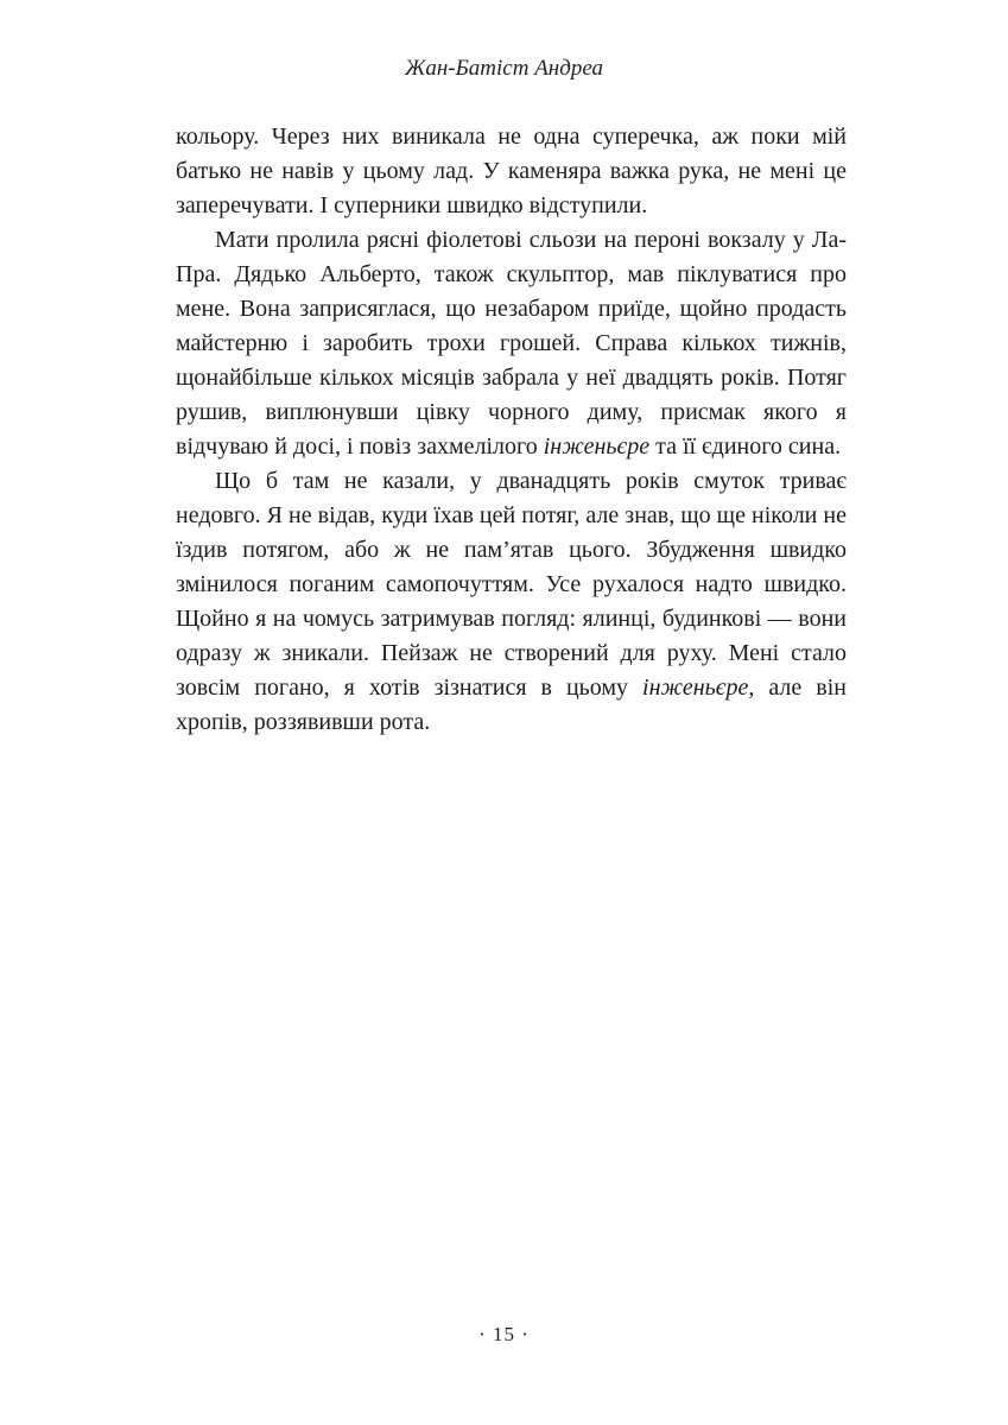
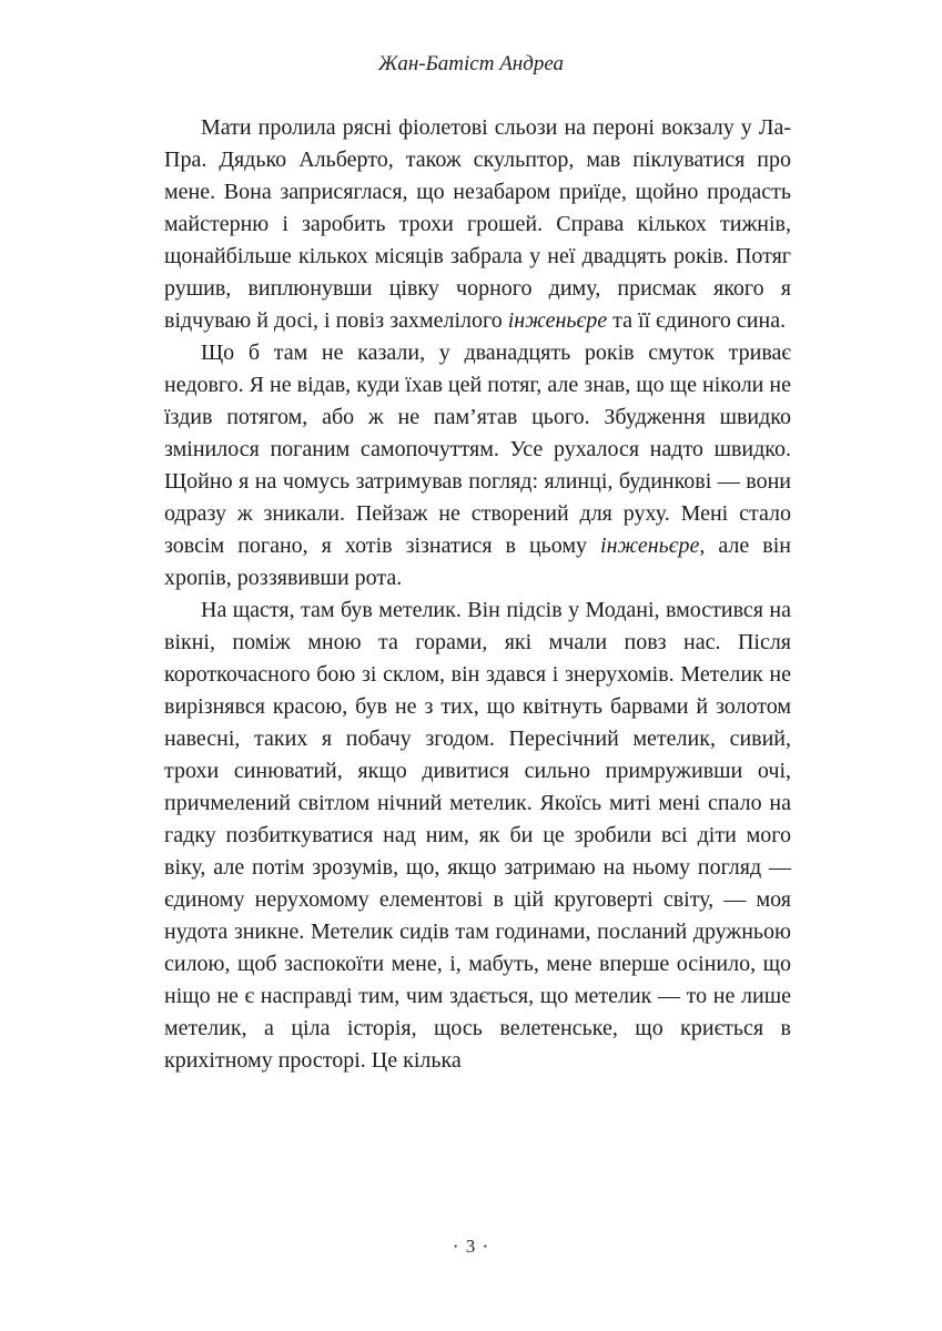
  Жан-Батіст Андреа
- кольору. Через них виникала не одна суперечка, аж поки мій батько не навів у цьому лад. У каменяра важка рука, не мені це заперечувати. І суперники швидко відступили.
  Мати пролила рясні фіолетові сльози на пероні вокзалу у Ла-Пра. Дядько Альберто, також скульптор, мав піклуватися про мене. Вона заприсяглася, що незабаром приїде, щойно продасть майстерню і заробить трохи грошей. Справа кількох тижнів, щонайбільше кількох місяців забрала у неї двадцять років. Потяг рушив, виплюнувши цівку чорного диму, присмак якого я відчуваю й досі, і повіз захмелілого інженьєре та її єдиного сина.
  Що б там не казали, у дванадцять років смуток триває недовго. Я не відав, куди їхав цей потяг, але знав, що ще ніколи не їздив потягом, або ж не пам’ятав цього. Збудження швидко змінилося поганим самопочуттям. Усе рухалося надто швидко. Щойно я на чомусь затримував погляд: ялинці, будинкові — вони одразу ж зникали. Пейзаж не створений для руху. Мені стало зовсім погано, я хотів зізнатися в цьому інженьєре, але він хропів, роззявивши рота.
+ На щастя, там був метелик. Він підсів у Модані, вмостився на вікні, поміж мною та горами, які мчали повз нас. Після короткочасного бою зі склом, він здався і знерухомів. Метелик не вирізнявся красою, був не з тих, що квітнуть барвами й золотом навесні, таких я побачу згодом. Пересічний метелик, сивий, трохи синюватий, якщо дивитися сильно примруживши очі, причмелений світлом нічний метелик. Якоїсь миті мені спало на гадку позбиткуватися над ним, як би це зробили всі діти мого віку, але потім зрозумів, що, якщо затримаю на ньому погляд — єдиному нерухомому елементові в цій круговерті світу, — моя нудота зникне. Метелик сидів там годинами, посланий дружньою силою, щоб заспокоїти мене, і, мабуть, мене вперше осінило, що ніщо не є насправді тим, чим здається, що метелик — то не лише метелик, а ціла історія, щось велетенське, що криється в крихітному просторі. Це кілька
- · 15 ·
+ · 3 ·
